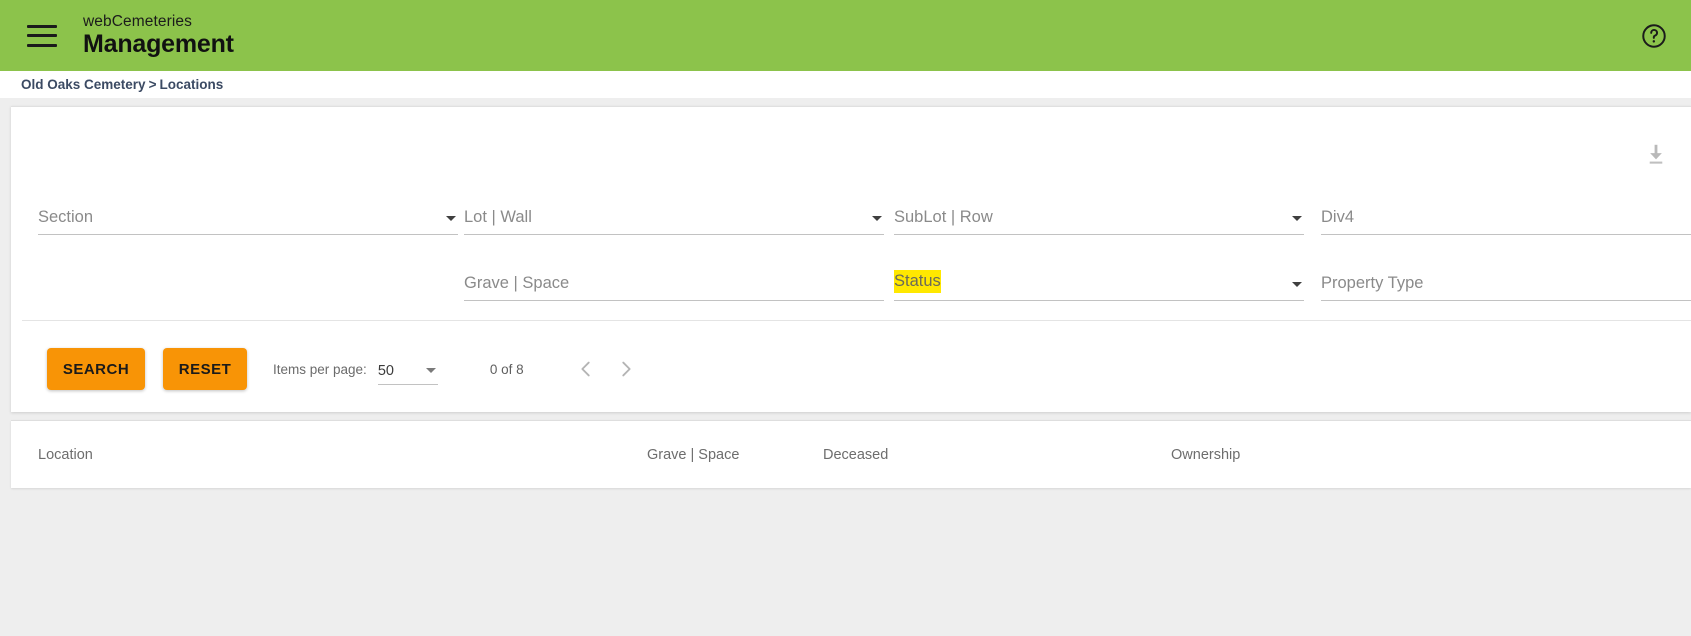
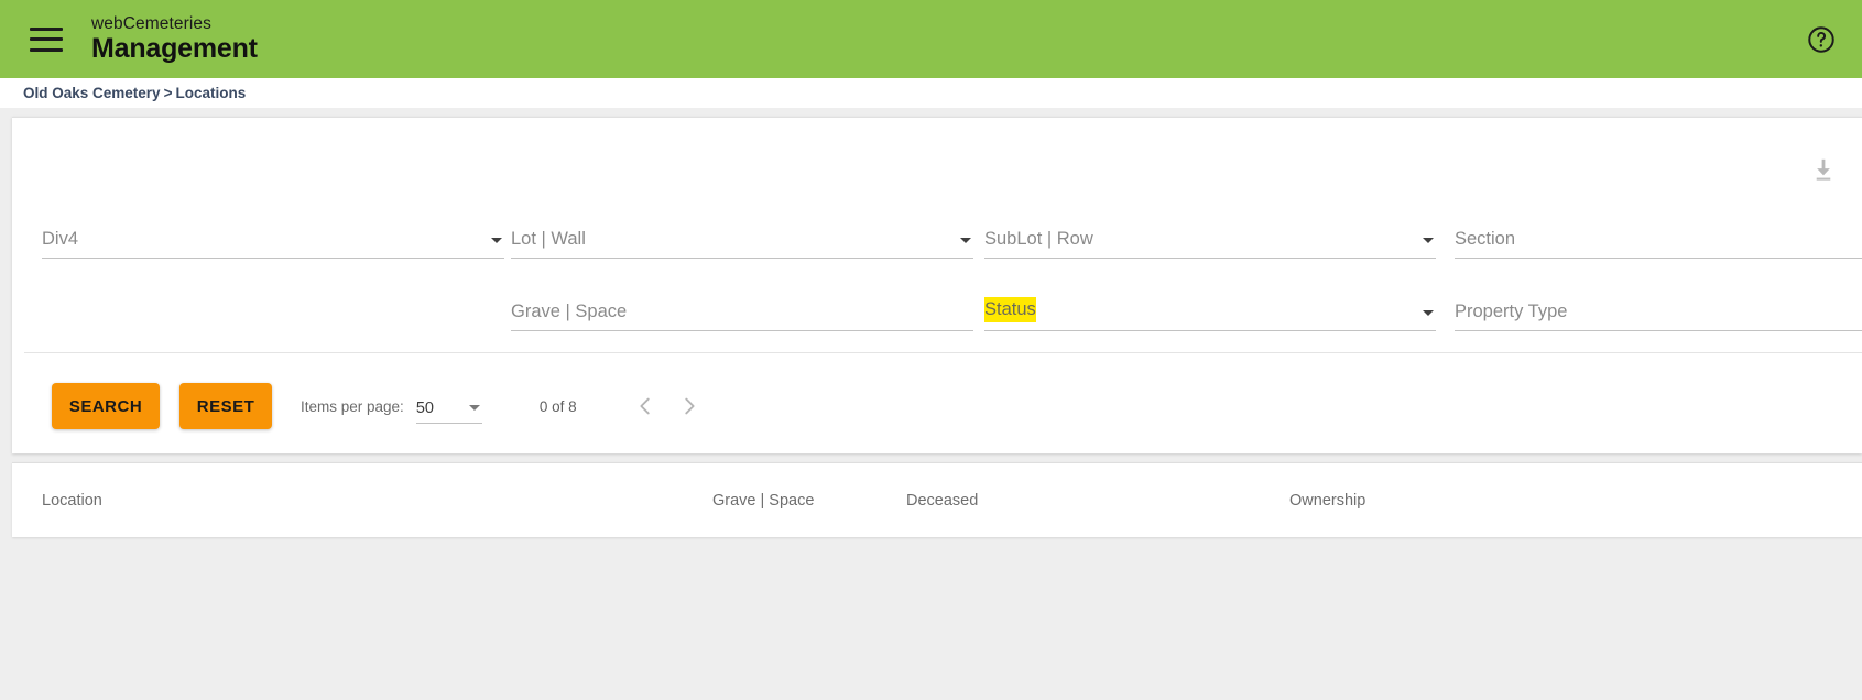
  webCemeteries
  Management
  Old Oaks Cemetery > Locations
- Section
+ Div4
  Lot | Wall
  SubLot | Row
- Div4
+ Section
  Grave | Space
  Status
  Property Type
  SEARCH
  RESET
  Items per page:
  50
  0 of 8
  Location
  Grave | Space
  Deceased
  Ownership
